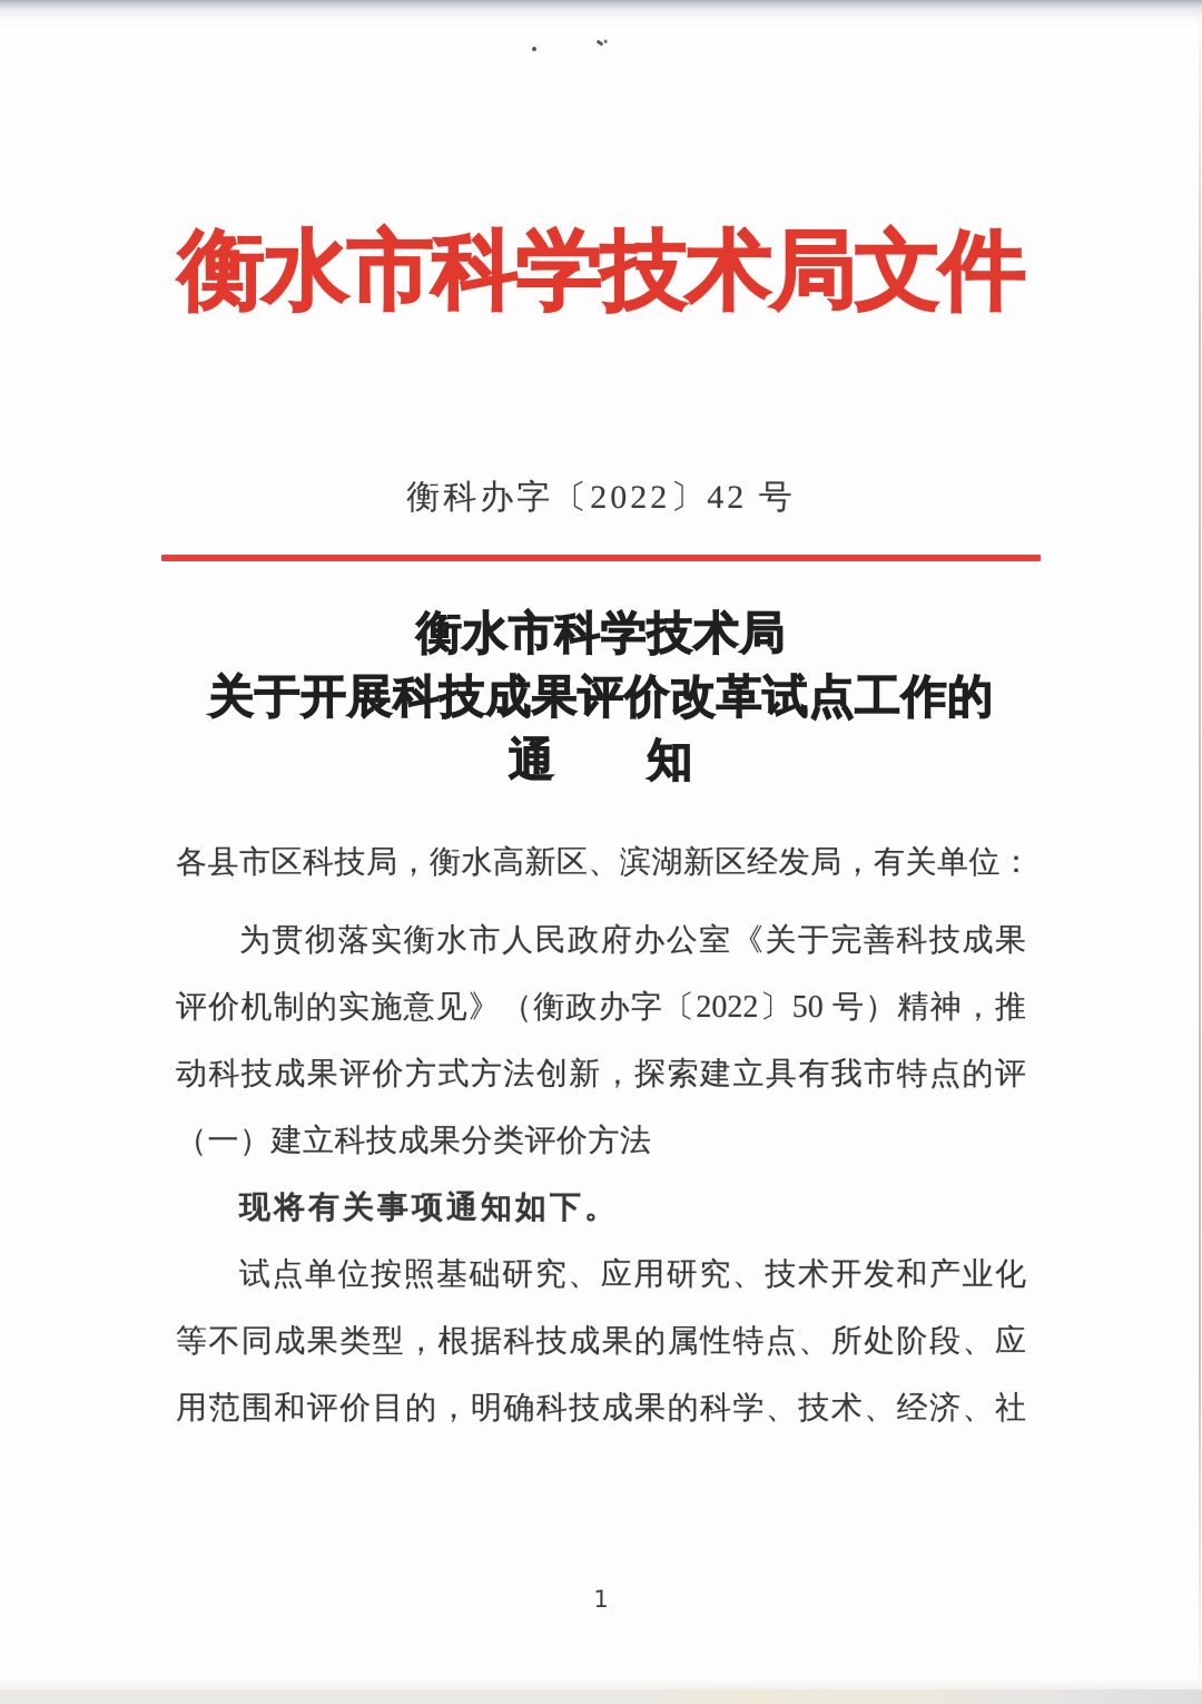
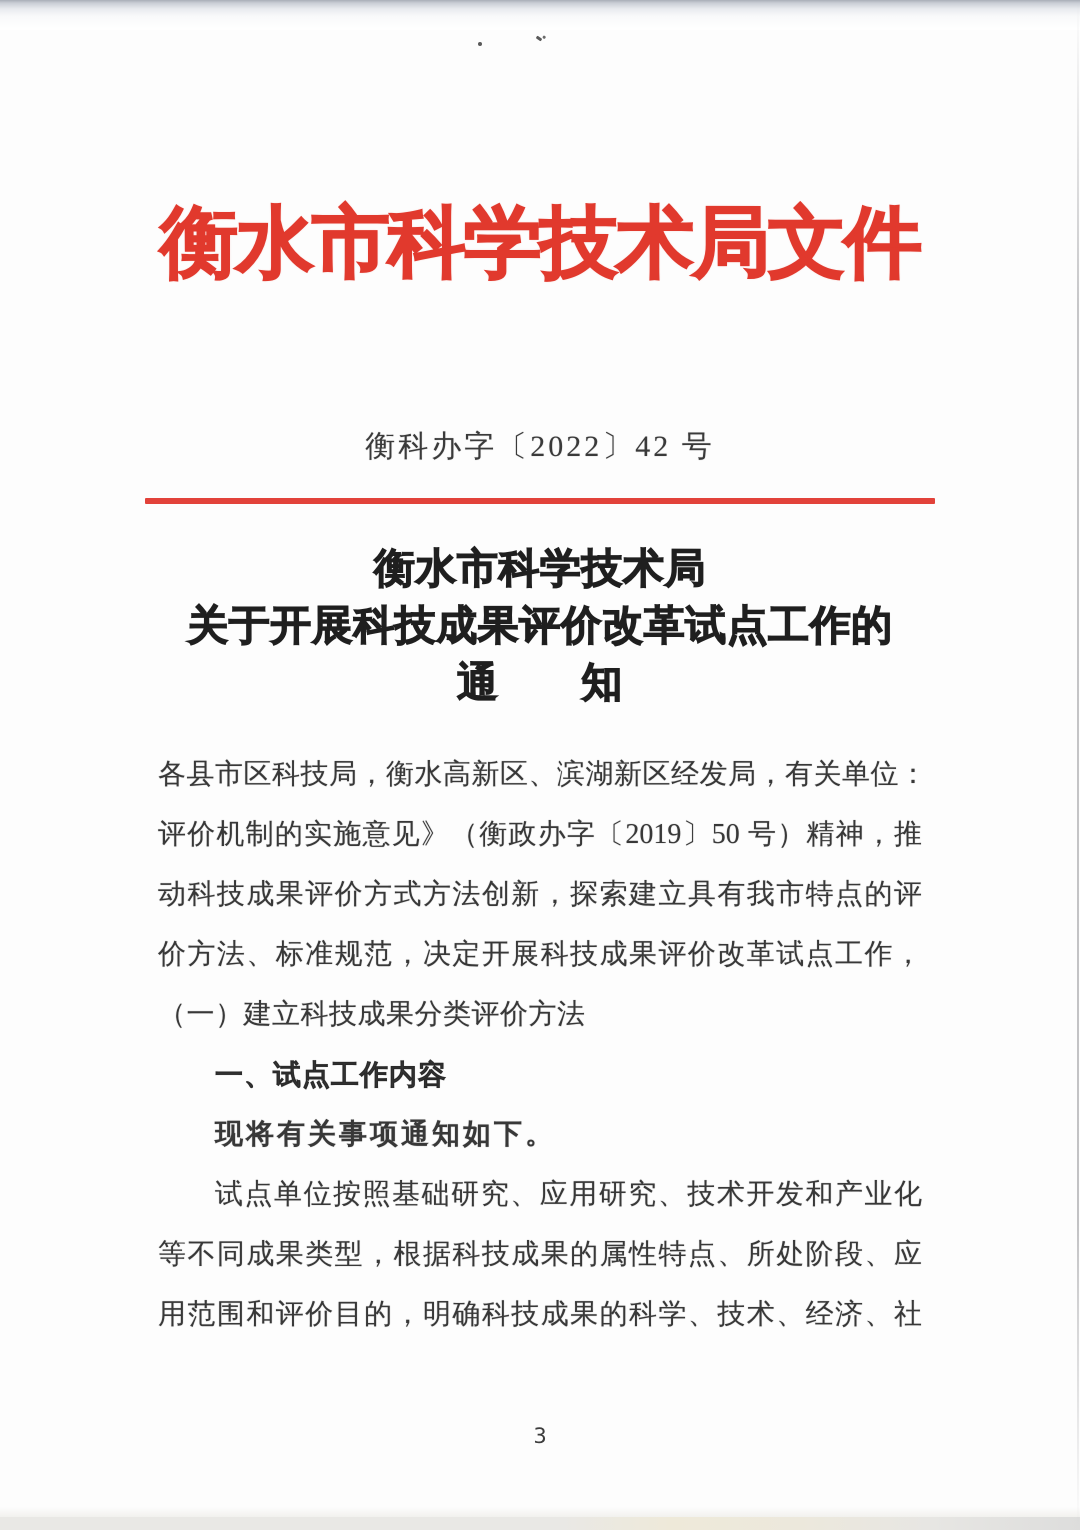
  衡水市科学技术局文件
  衡科办字〔2022〕42 号
  衡水市科学技术局
  关于开展科技成果评价改革试点工作的
  通 知
  各县市区科技局，衡水高新区、滨湖新区经发局，有关单位：
- 为贯彻落实衡水市人民政府办公室《关于完善科技成果
- 评价机制的实施意见》（衡政办字〔2022〕50 号）精神，推
+ 评价机制的实施意见》（衡政办字〔2019〕50 号）精神，推
  动科技成果评价方式方法创新，探索建立具有我市特点的评
+ 价方法、标准规范，决定开展科技成果评价改革试点工作，
  （一）建立科技成果分类评价方法
+ 一、试点工作内容
  现将有关事项通知如下。
  试点单位按照基础研究、应用研究、技术开发和产业化
  等不同成果类型，根据科技成果的属性特点、所处阶段、应
  用范围和评价目的，明确科技成果的科学、技术、经济、社
- 1
+ 3
